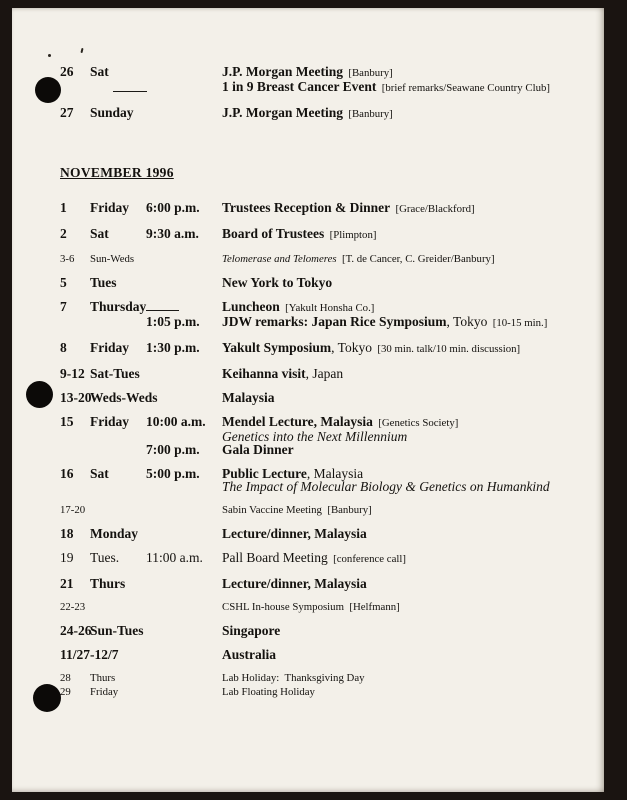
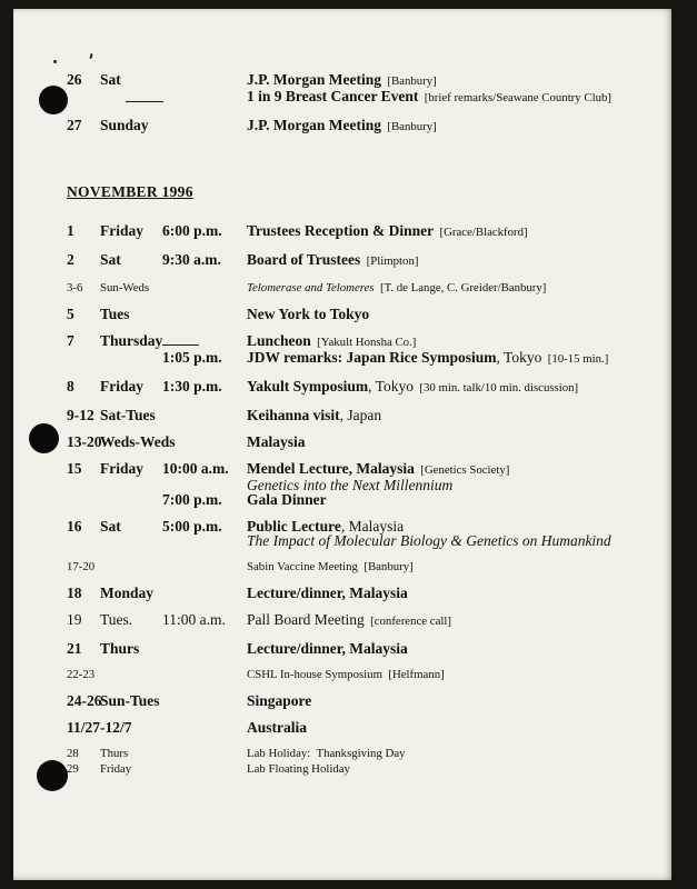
  26
  Sat
  J.P. Morgan Meeting [Banbury]
  1 in 9 Breast Cancer Event [brief remarks/Seawane Country Club]
  27
  Sunday
  J.P. Morgan Meeting [Banbury]
  NOVEMBER 1996
  1
  Friday
  6:00 p.m.
  Trustees Reception & Dinner [Grace/Blackford]
  2
  Sat
  9:30 a.m.
  Board of Trustees [Plimpton]
  3-6
  Sun-Weds
- Telomerase and Telomeres [T. de Cancer, C. Greider/Banbury]
+ Telomerase and Telomeres [T. de Lange, C. Greider/Banbury]
  5
  Tues
  New York to Tokyo
  7
  Thursday
  Luncheon [Yakult Honsha Co.]
  1:05 p.m.
  JDW remarks: Japan Rice Symposium, Tokyo [10-15 min.]
  8
  Friday
  1:30 p.m.
  Yakult Symposium, Tokyo [30 min. talk/10 min. discussion]
  9-12
  Sat-Tues
  Keihanna visit, Japan
  13-20
  Weds-We
  Malaysia
  15
  Friday
  10:00 a.m.
  Mendel Lecture, Malaysia [Genetics Society]
  Genetics into the Next Millennium
  7:00 p.m.
  Gala Dinner
  16
  Sat
  5:00 p.m.
  Public Lecture, Malaysia
  The Impact of Molecular Biology & Genetics on Humankind
  17-20
  Sabin Vaccine Meeting [Banbury]
  18
  Monday
  Lecture/dinner, Malaysia
  19
  Tues.
  11:00 a.m.
  Pall Board Meeting [conference call]
  21
  Thurs
  Lecture/dinner, Malaysia
  22-23
  CSHL In-house Symposium [Helfmann]
  24-26
  Sun-Tues
  Singapore
  Australia
  28
  Thurs
  Lab Holiday: Thanksgiving Day
  29
  Friday
  Lab Floating Holiday
